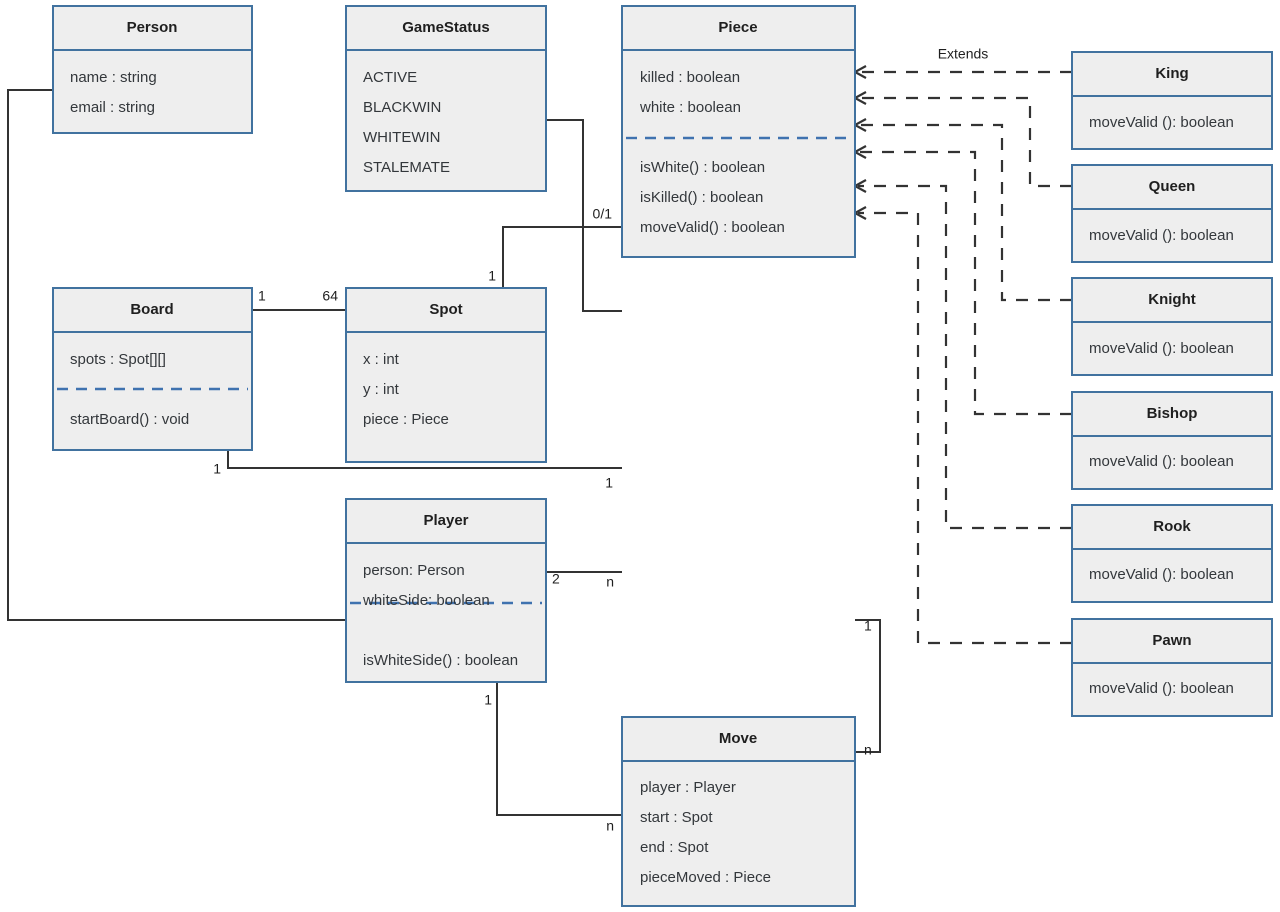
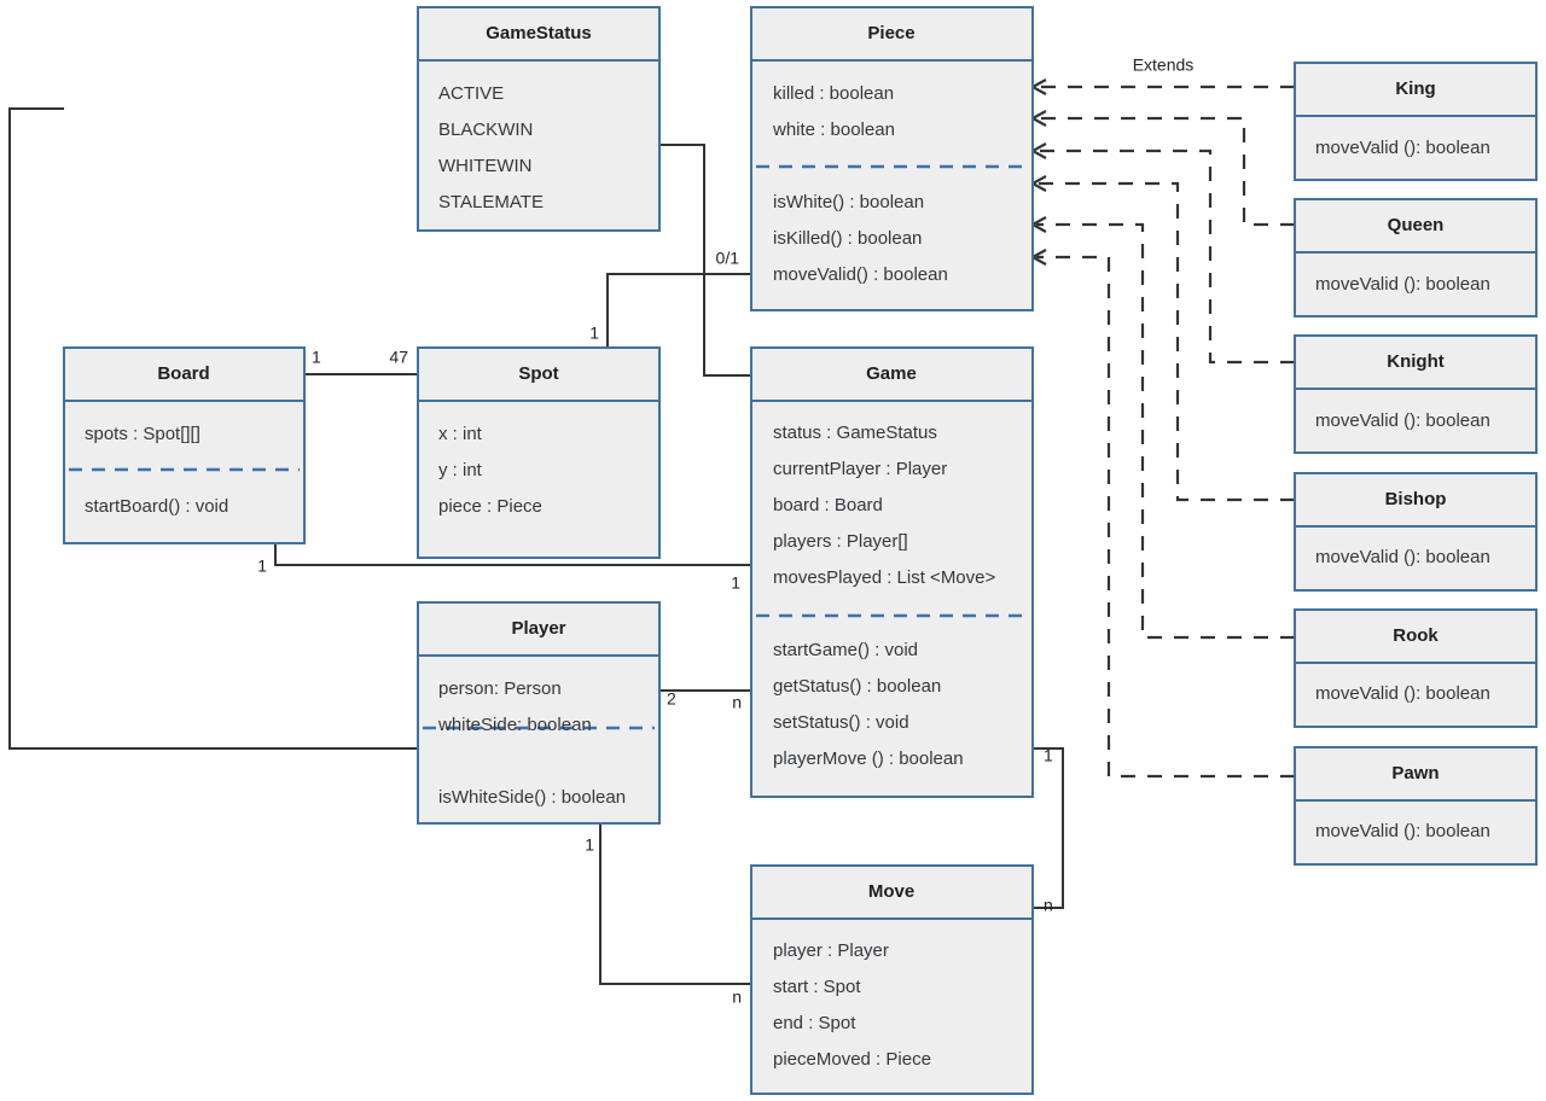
  Extends
  1
- 64
+ 47
  0/1
  1
  1
  1
  2
  n
  1
  n
  1
  n
- Person
- name : string
- email : string
  GameStatus
  ACTIVE
  BLACKWIN
  WHITEWIN
  STALEMATE
  Piece
  killed : boolean
  white : boolean
  isWhite() : boolean
  isKilled() : boolean
  moveValid() : boolean
  Board
  spots : Spot[][]
  startBoard() : void
  Spot
  x : int
  y : int
  piece : Piece
+ Game
+ status : GameStatus
+ currentPlayer : Player
+ board : Board
+ players : Player[]
+ movesPlayed : List <Move>
+ startGame() : void
+ getStatus() : boolean
+ setStatus() : void
+ playerMove () : boolean
  Player
  person: Person
  whiteSide: boolean
  isWhiteSide() : boolean
  Move
  player : Player
  start : Spot
  end : Spot
  pieceMoved : Piece
  King
  moveValid (): boolean
  Queen
  moveValid (): boolean
  Knight
  moveValid (): boolean
  Bishop
  moveValid (): boolean
  Rook
  moveValid (): boolean
  Pawn
  moveValid (): boolean
